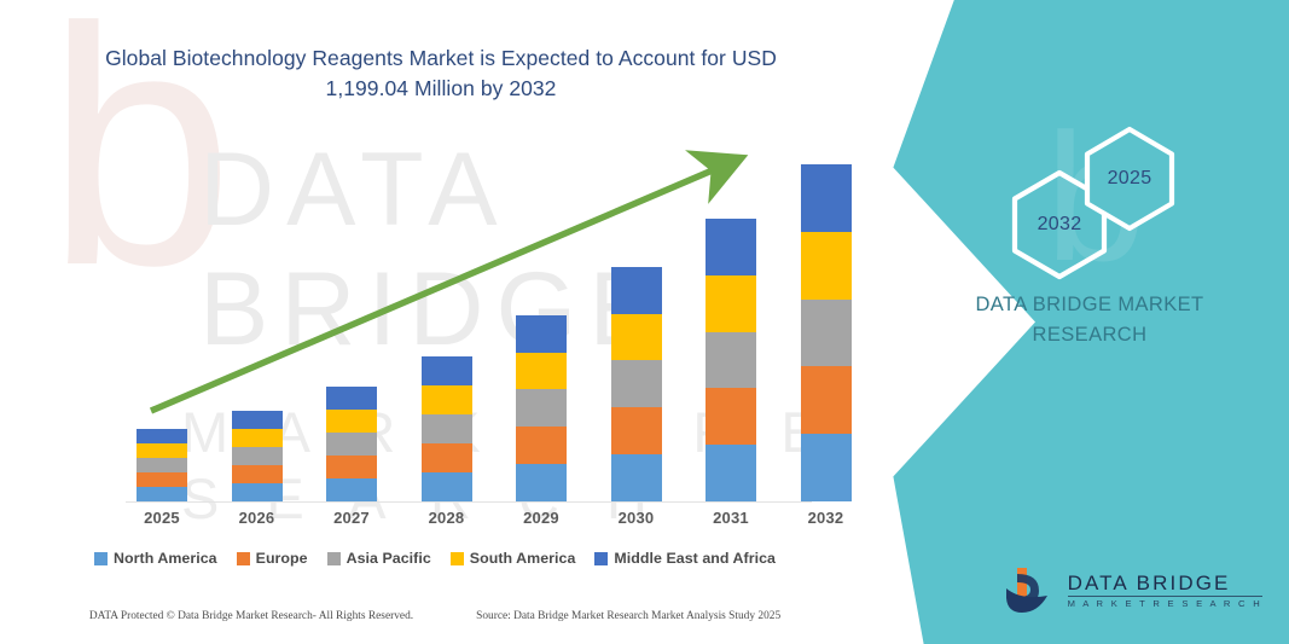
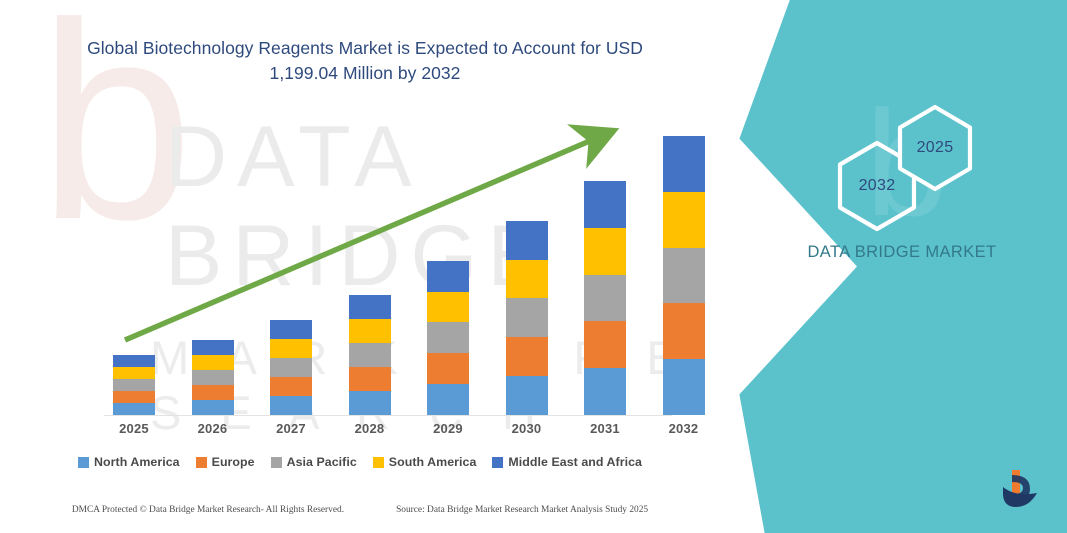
  b
  Global Biotechnology Reagents Market is Expected to Account for USD 1,199.04 Million by 2032
  2025
  2026
  2027
  2028
  2029
  2030
  2031
  2032
  North America
  Europe
  Asia Pacific
  South America
  Middle East and Africa
- DATA Protected © Data Bridge Market Research- All Rights Reserved.
+ DMCA Protected © Data Bridge Market Research- All Rights Reserved.
  Source: Data Bridge Market Research Market Analysis Study 2025
  2032
  2025
  DATA BRIDGE MARKET
- RESEARCH
- DATA BRIDGE
- M A R K E T R E S E A R C H
